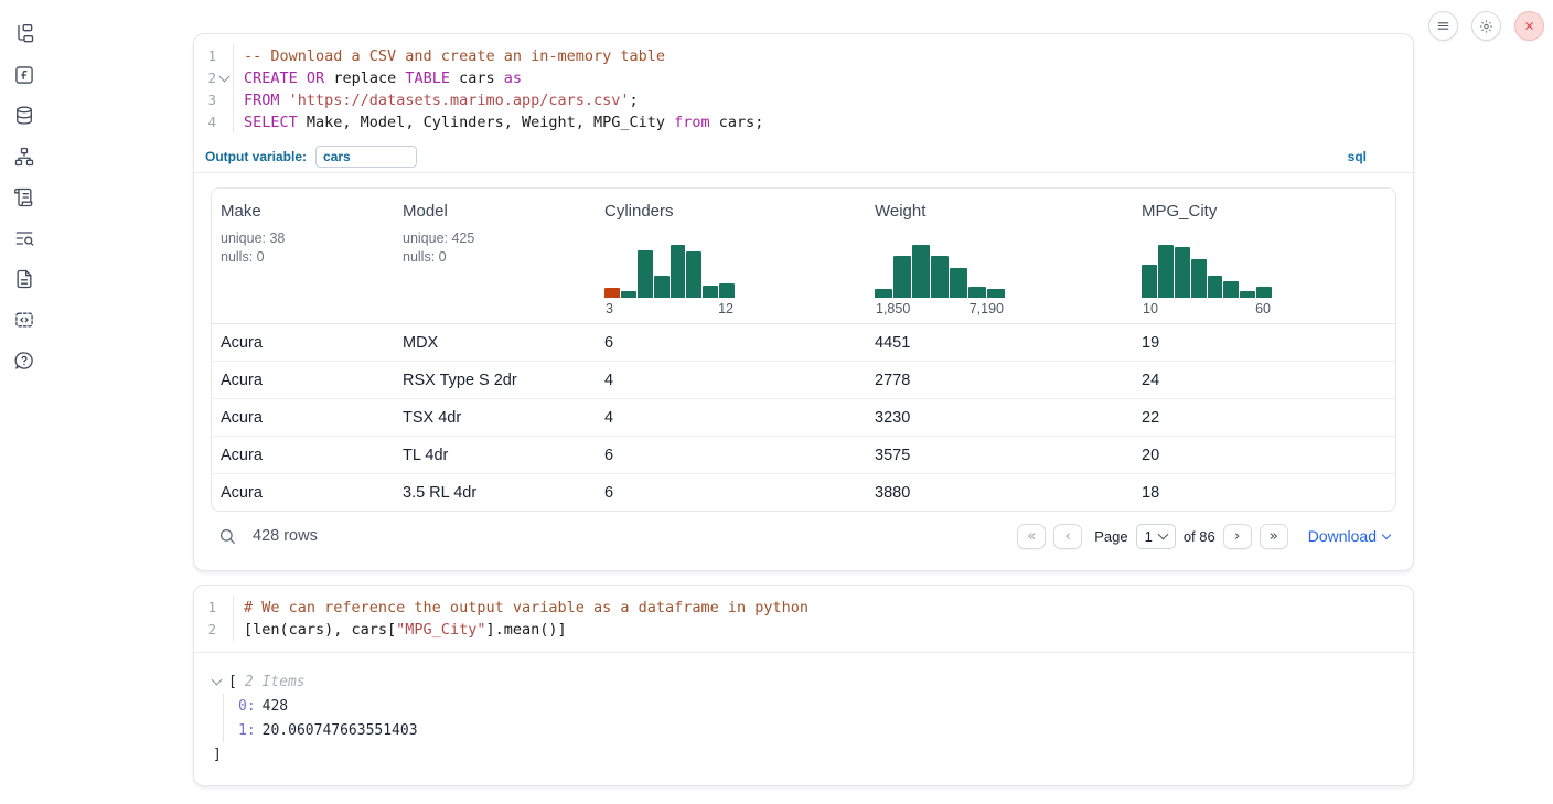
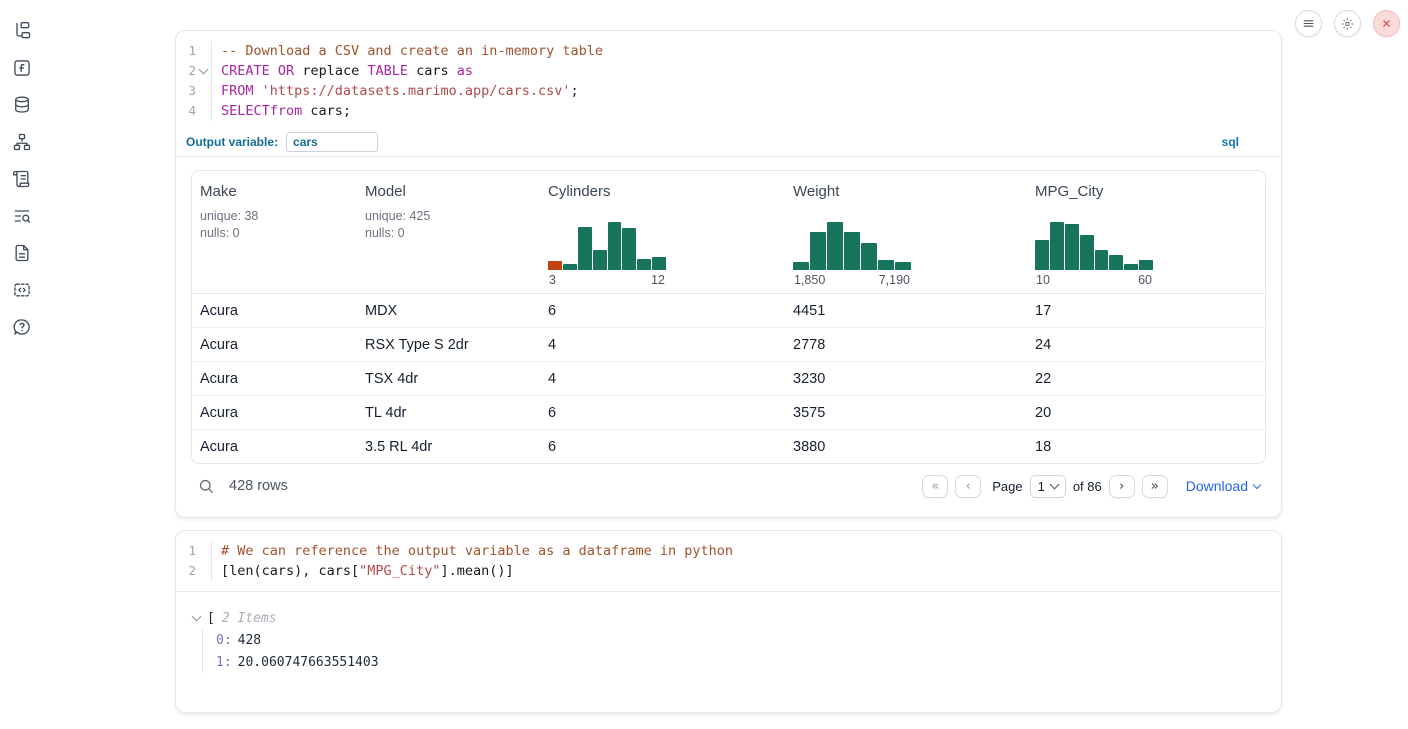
  1
  -- Download a CSV and create an in-memory table
  2
  CREATE
  OR
  replace
  TABLE
  cars
  as
  3
  FROM
  'https://datasets.marimo.app/cars.csv'
  ;
  4
  SELECT
- Make, Model, Cylinders, Weight, MPG_City
  from
  cars;
  Output variable:
  cars
  sql
  Make
  unique: 38
  nulls: 0
  Model
  unique: 425
  nulls: 0
  Cylinders
  3
  12
  Weight
  1,850
  7,190
  MPG_City
  10
  60
  Acura
  MDX
  6
  4451
- 19
+ 17
  Acura
  RSX Type S 2dr
  4
  2778
  24
  Acura
  TSX 4dr
  4
  3230
  22
  Acura
  TL 4dr
  6
  3575
  20
  Acura
  3.5 RL 4dr
  6
  3880
  18
  428 rows
  «
  ‹
  Page
  1
  of 86
  ›
  »
  Download
  1
  # We can reference the output variable as a dataframe in python
  2
  [len(cars), cars[
  "MPG_City"
  ].mean()]
  [
  2 Items
  0:
  428
  1:
  20.060747663551403
- ]
